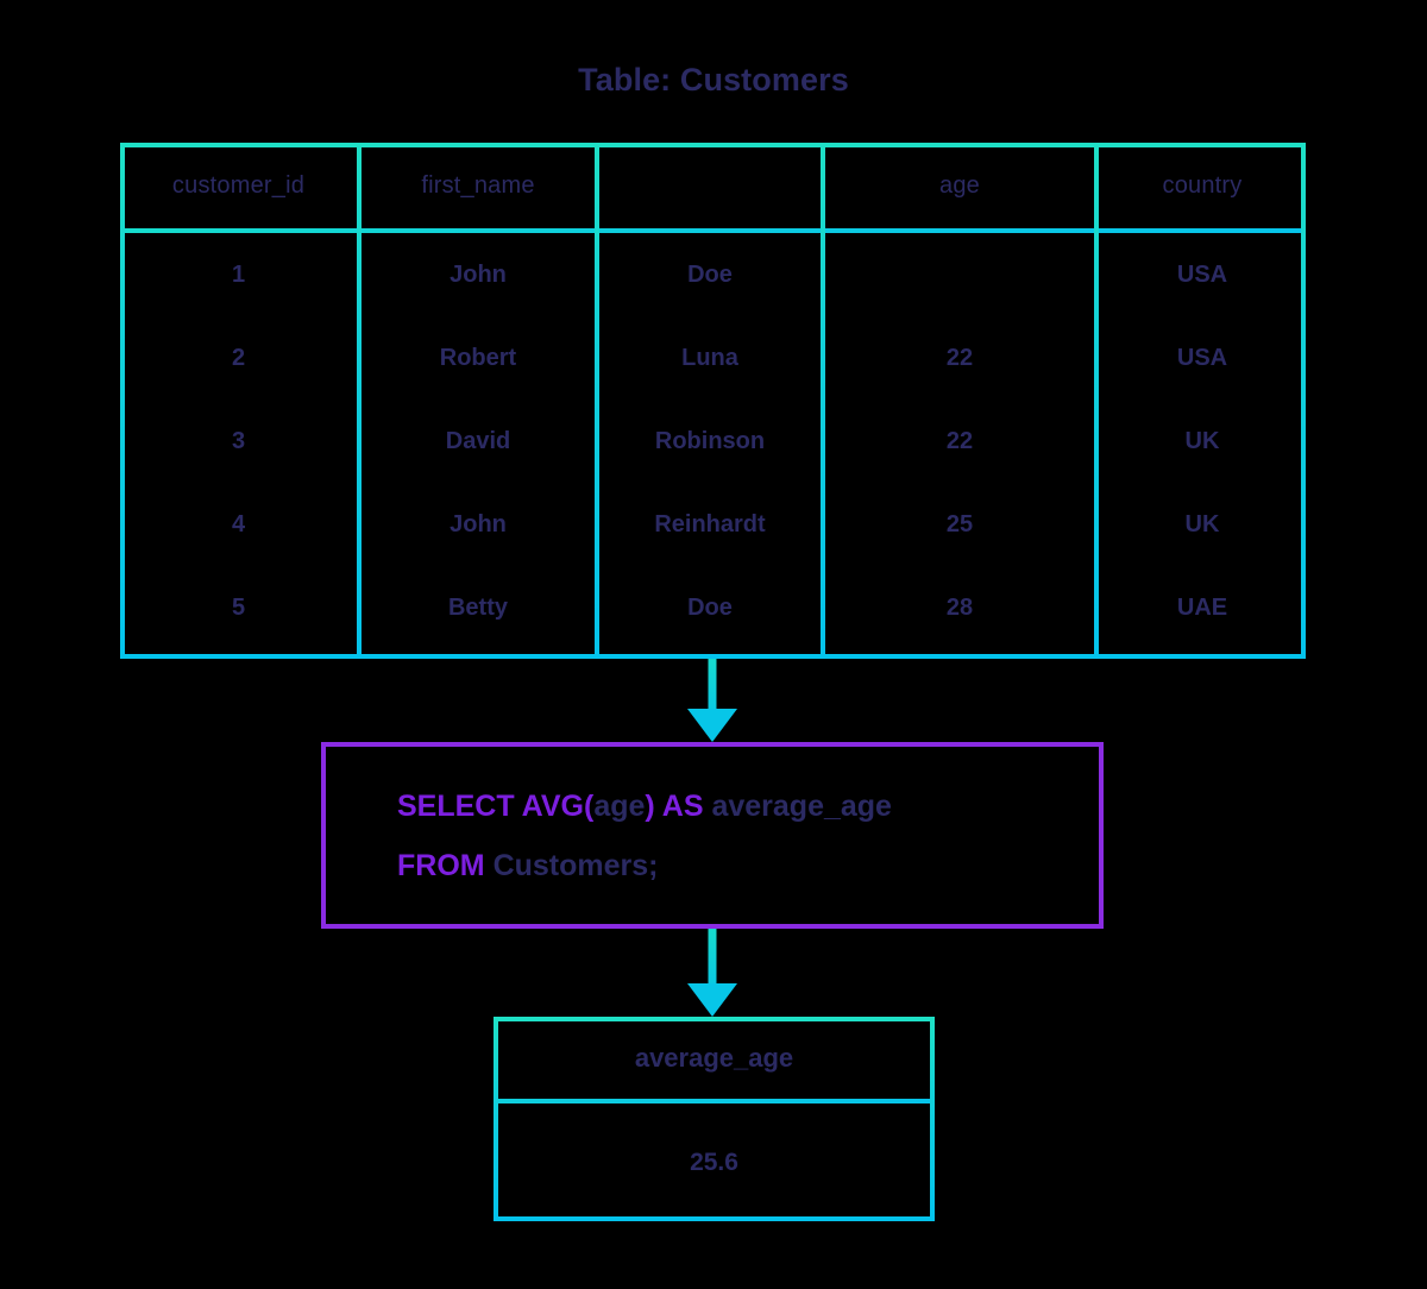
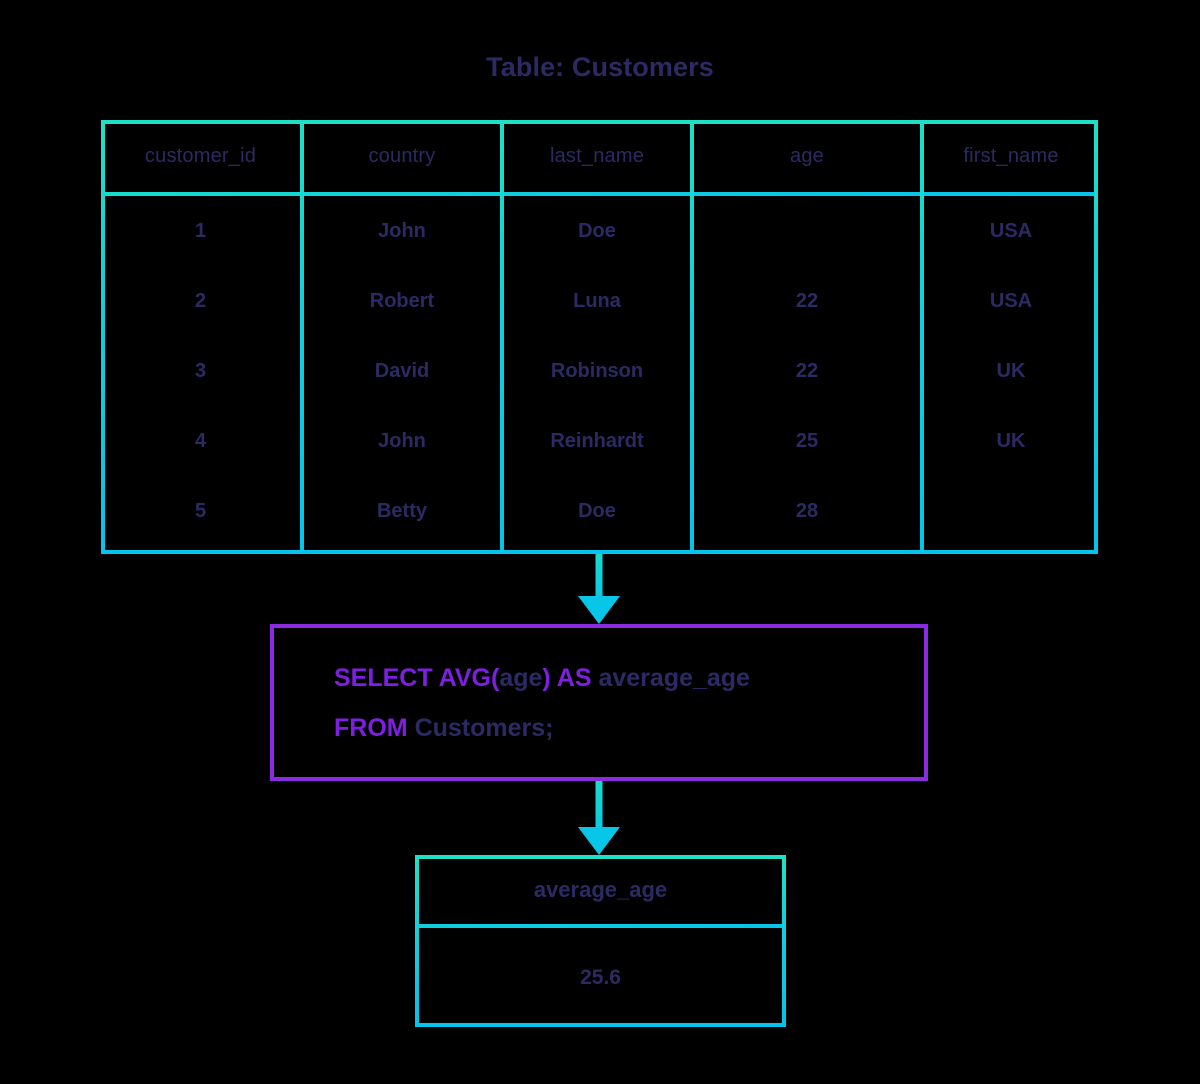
  Table: Customers
  customer_id
- first_name
+ country
+ last_name
  age
- country
+ first_name
  1
  John
  Doe
  USA
  2
  Robert
  Luna
  22
  USA
  3
  David
  Robinson
  22
  UK
  4
  John
  Reinhardt
  25
  UK
  5
  Betty
  Doe
  28
- UAE
  SELECT AVG(age) AS average_age
  FROM Customers;
  average_age
  25.6
